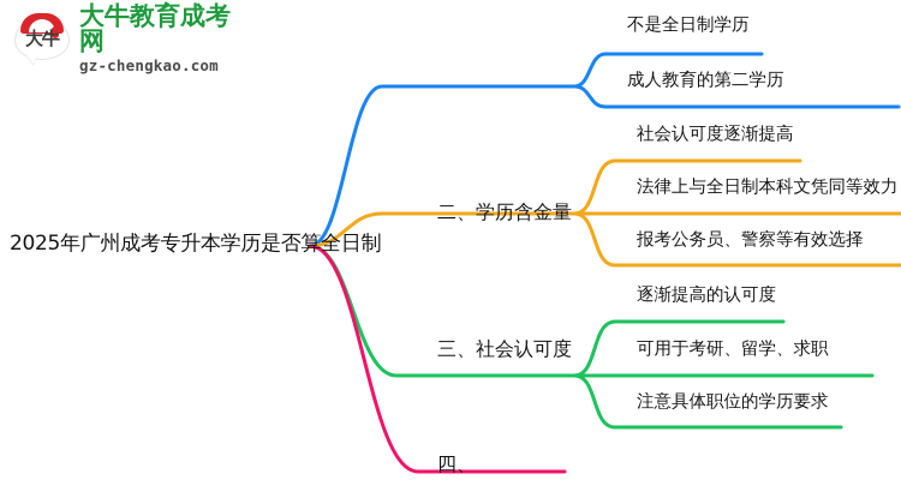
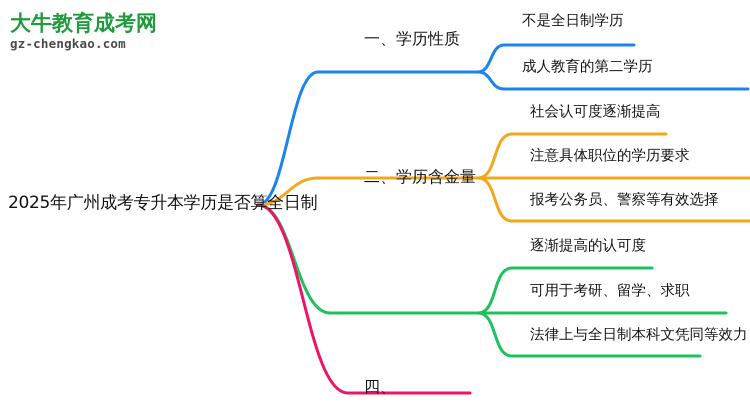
- 大牛
  大牛教育成考网
  gz-chengkao.com
  2025年广州成考专升本学历是否算全日制
+ 一、学历性质
  二、学历含金量
- 三、社会认可度
  四、
  不是全日制学历
  成人教育的第二学历
  社会认可度逐渐提高
- 法律上与全日制本科文凭同等效力
+ 注意具体职位的学历要求
  报考公务员、警察等有效选择
  逐渐提高的认可度
  可用于考研、留学、求职
- 注意具体职位的学历要求
+ 法律上与全日制本科文凭同等效力
